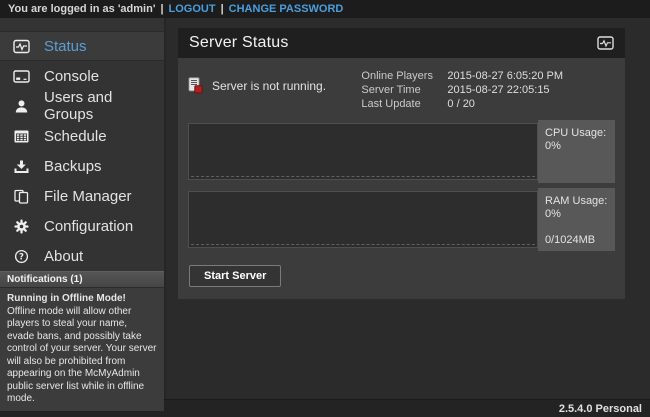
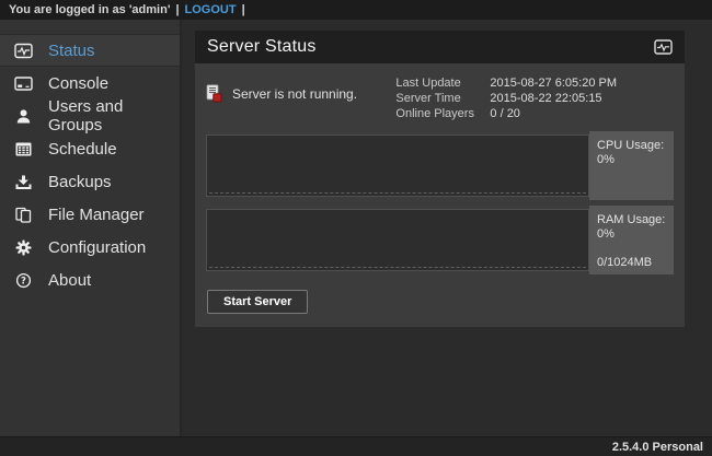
  You are logged in as 'admin'
  |
  LOGOUT
  |
- CHANGE PASSWORD
  Status
  Console
  Users and Groups
  Schedule
  Backups
  File Manager
  Configuration
  ?
  About
- Notifications (1)
- Running in Offline Mode!
- Offline mode will allow other players to steal your name, evade bans, and possibly take control of your server. Your server will also be prohibited from appearing on the McMyAdmin public server list while in offline mode.
  Server Status
  Server is not running.
- Online Players	2015-08-27 6:05:20 PM
+ Last Update	2015-08-27 6:05:20 PM
- Server Time	2015-08-27 22:05:15
+ Server Time	2015-08-22 22:05:15
- Last Update	0 / 20
+ Online Players	0 / 20
  CPU Usage:
  0%
  RAM Usage:
  0%
  0/1024MB
  Start Server
  2.5.4.0 Personal
